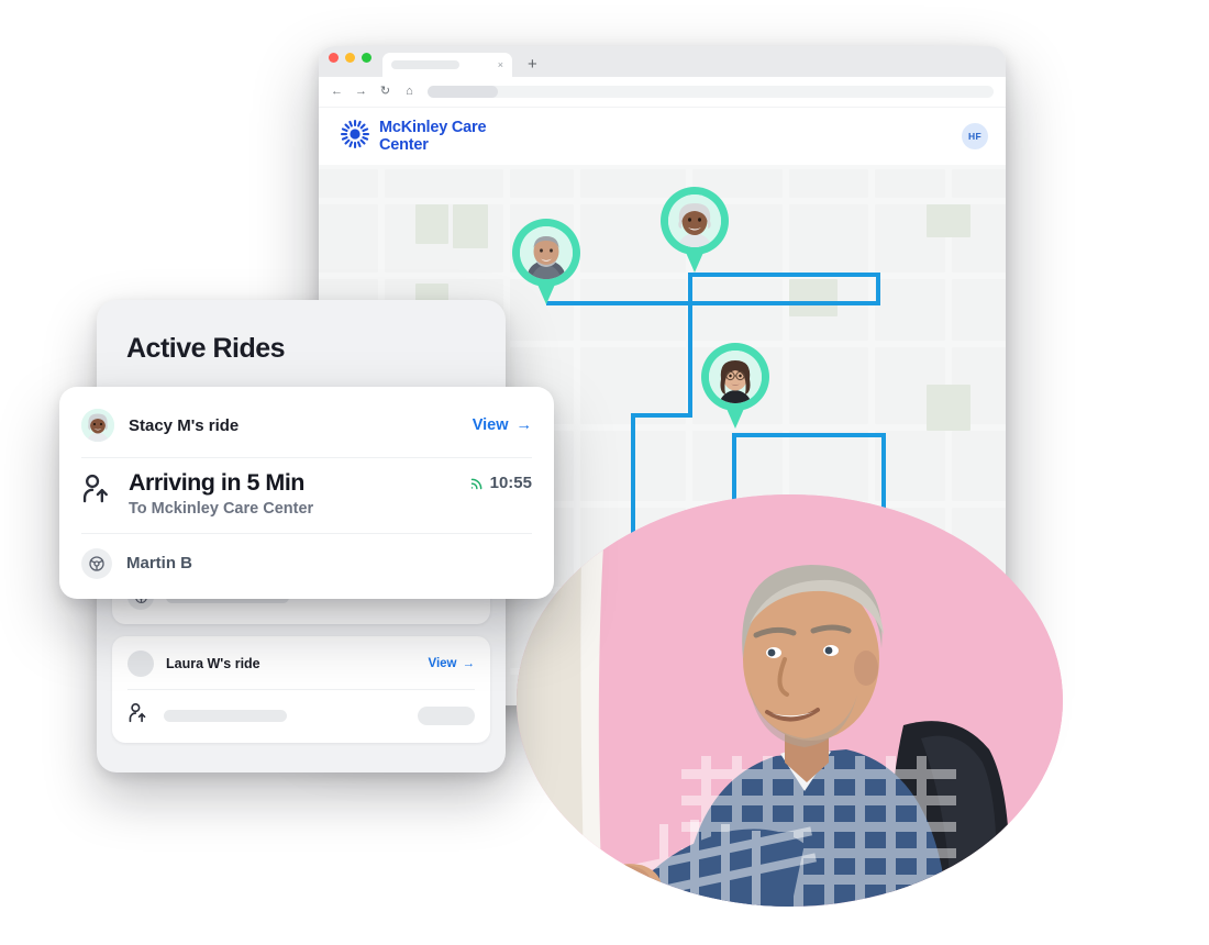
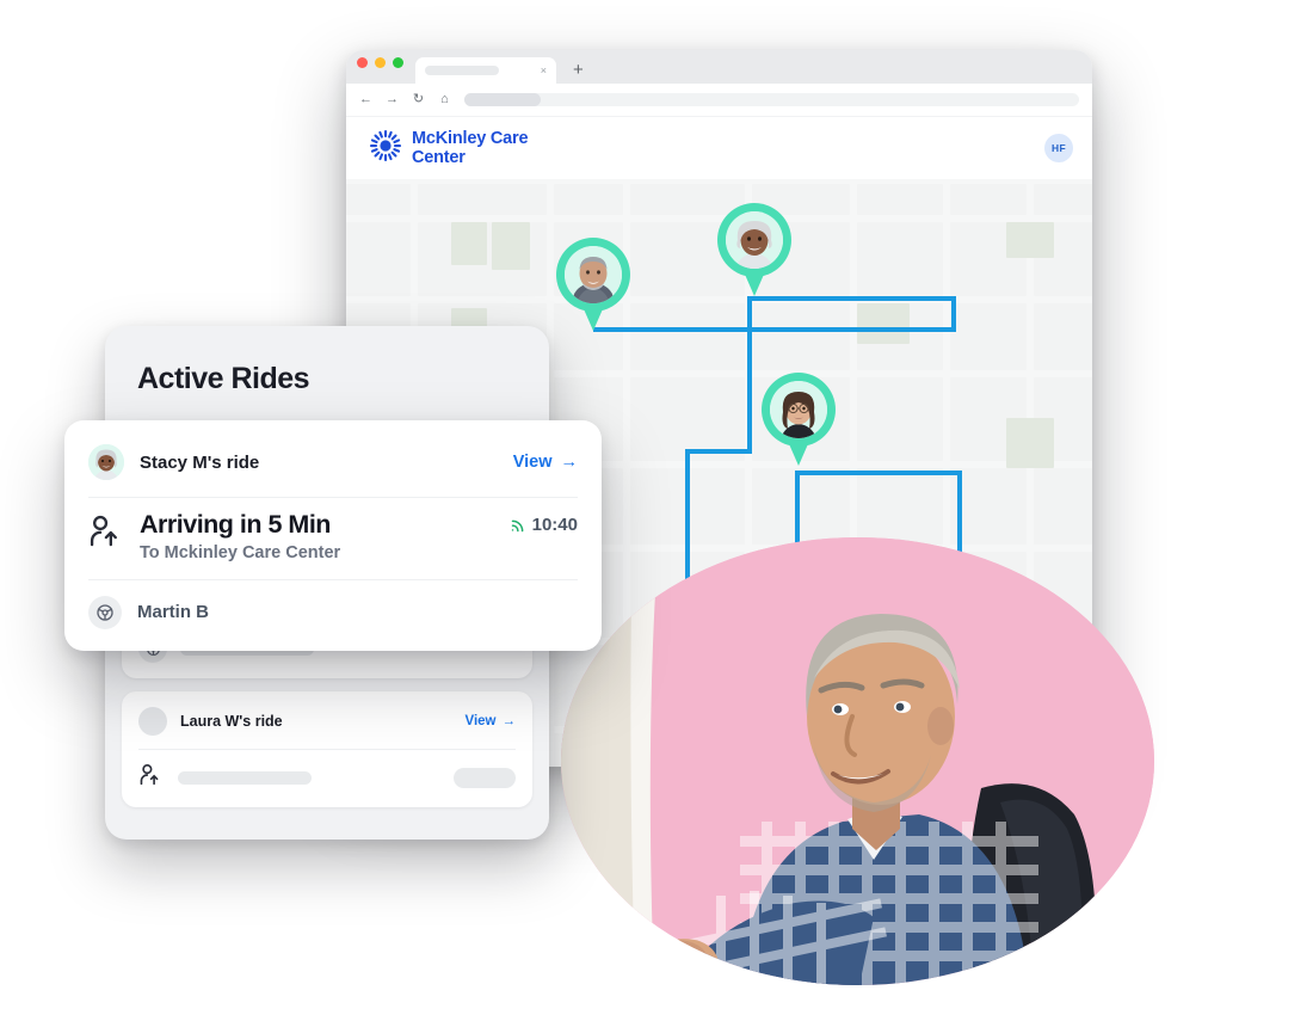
  ×
  +
  ←
  →
  ↻
  ⌂
  McKinley Care
  Center
  HF
  Active Rides
  Laura W's ride
  View
  →
  Stacy M's ride
  View
  →
  Arriving in 5 Min
  To Mckinley Care Center
- 10:55
+ 10:40
  Martin B
